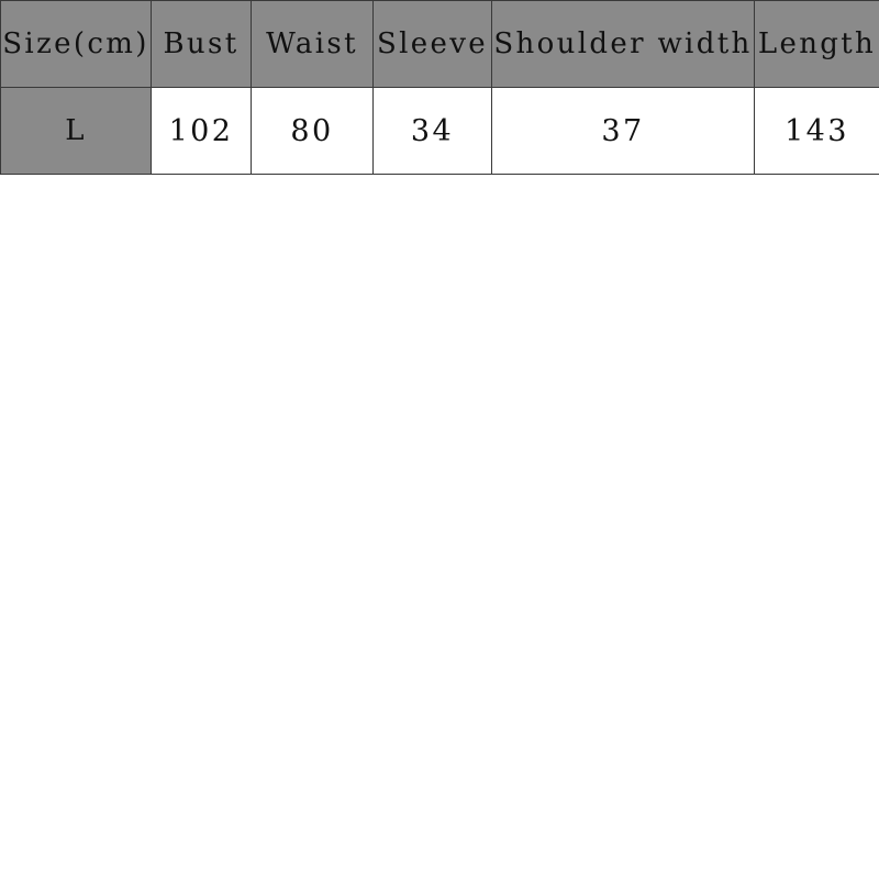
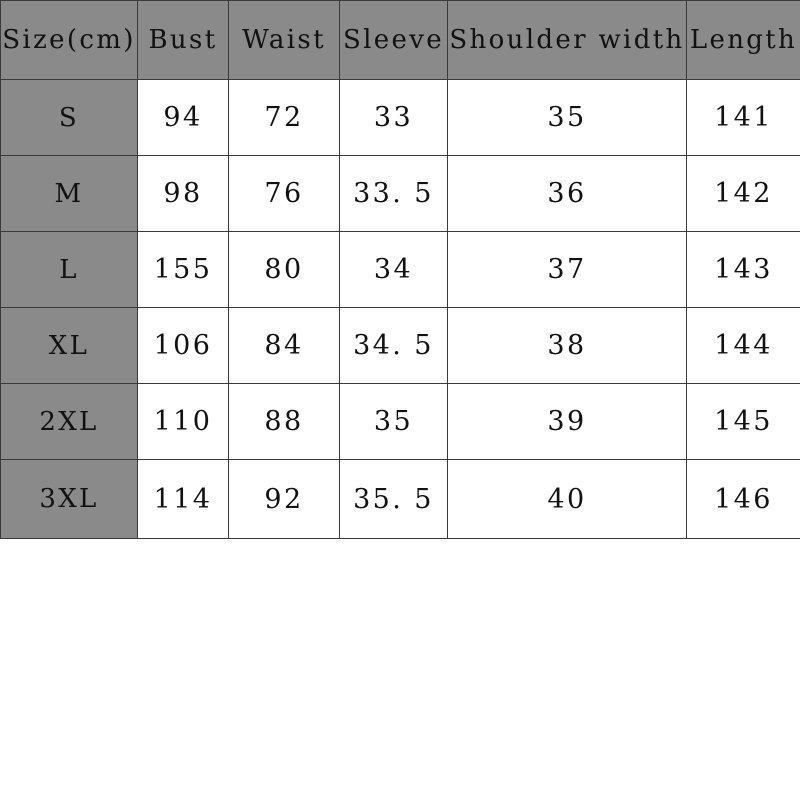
  Size(cm)	Bust	Waist	Sleeve	Shoulder width	Length
+ S	94	72	33	35	141
+ M	98	76	33. 5	36	142
- L	102	80	34	37	143
+ L	155	80	34	37	143
+ XL	106	84	34. 5	38	144
+ 2XL	110	88	35	39	145
+ 3XL	114	92	35. 5	40	146
